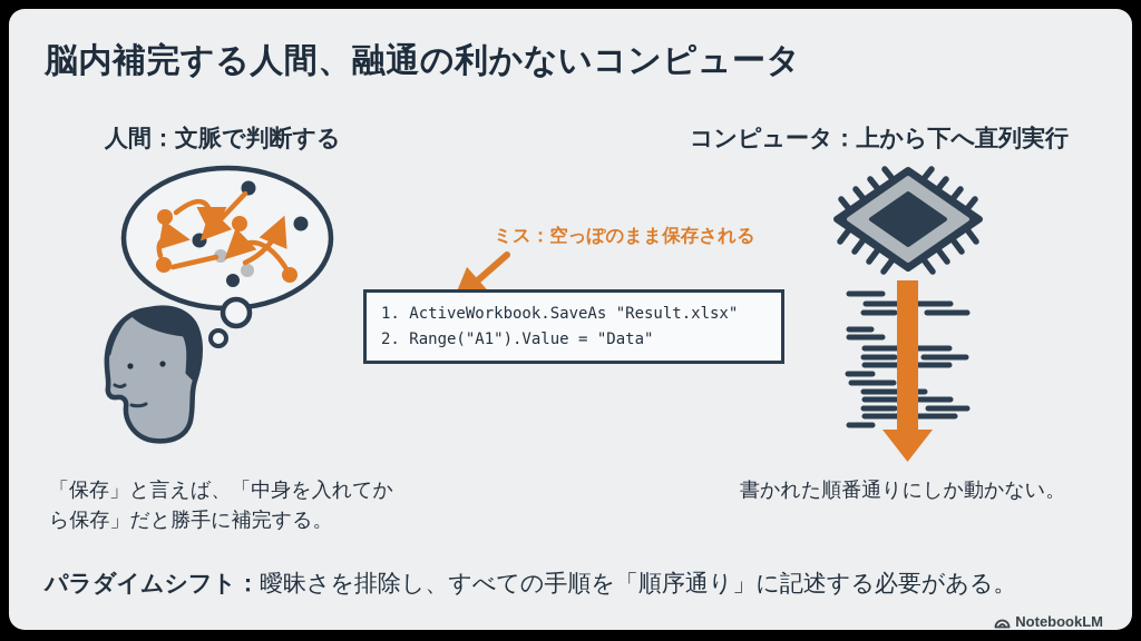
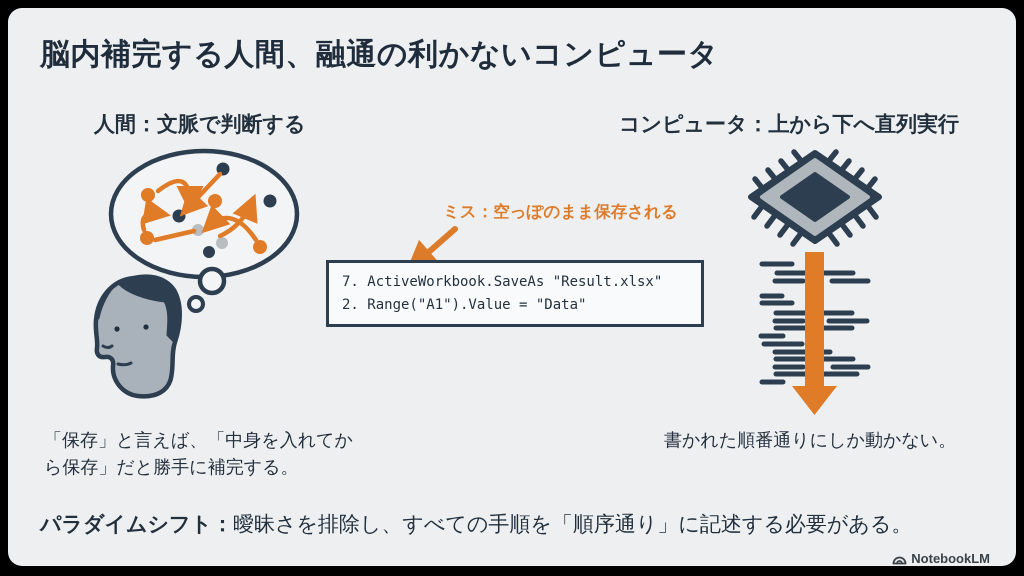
  脳内補完する人間、融通の利かないコンピュータ
  人間：文脈で判断する
  コンピュータ：上から下へ直列実行
  ミス：空っぽのまま保存される
- 1. ActiveWorkbook.SaveAs "Result.xlsx"
+ 7. ActiveWorkbook.SaveAs "Result.xlsx"
  2. Range("A1").Value = "Data"
  「保存」と言えば、「中身を入れてから保存」だと勝手に補完する。
  書かれた順番通りにしか動かない。
  パラダイムシフト：曖昧さを排除し、すべての手順を「順序通り」に記述する必要がある。
  NotebookLM
